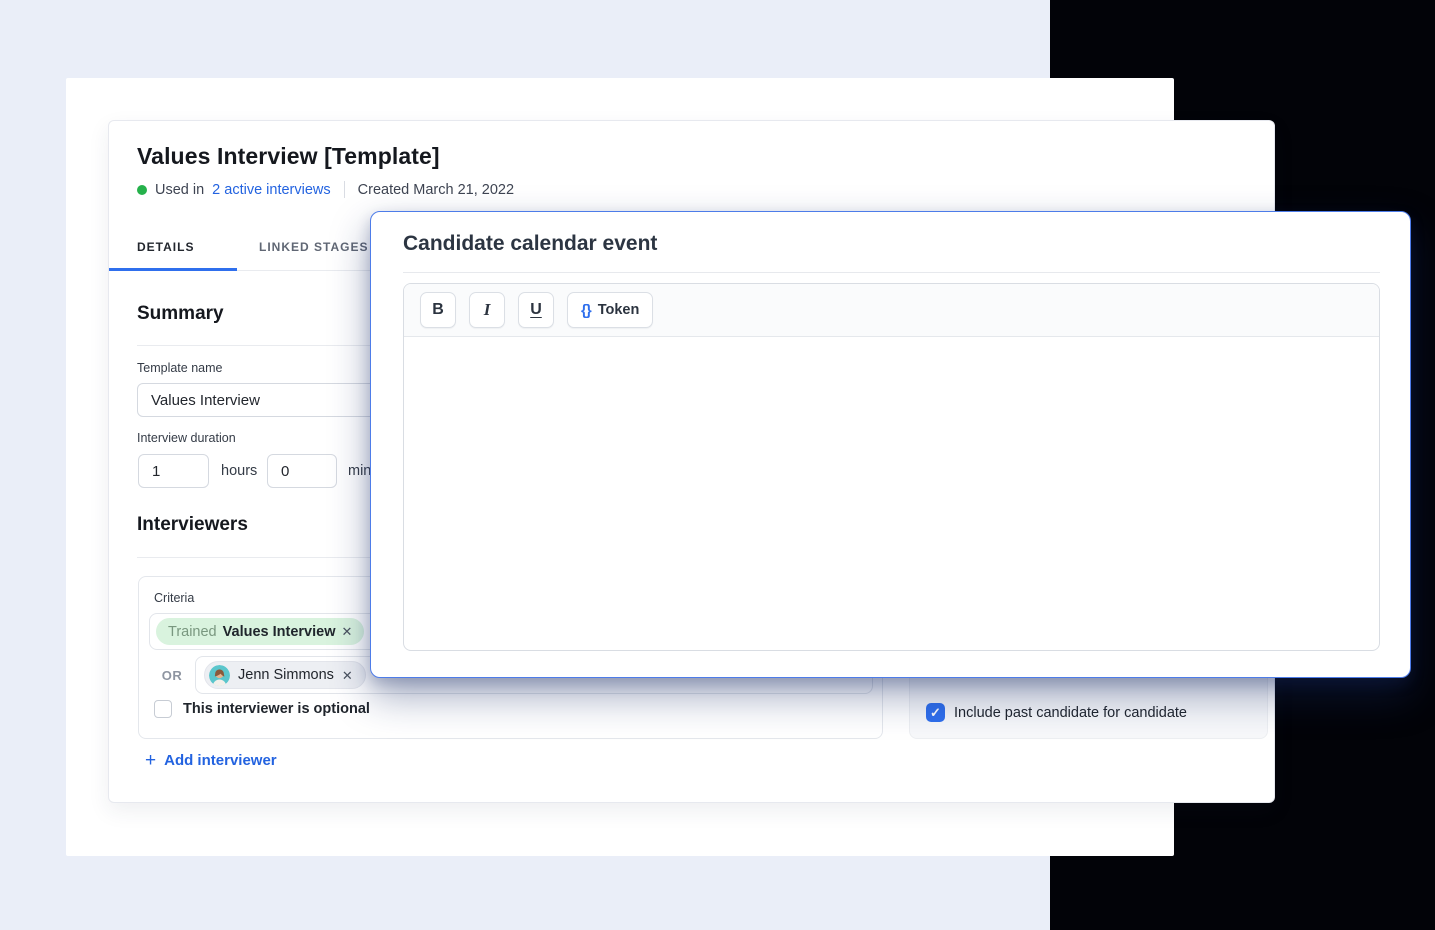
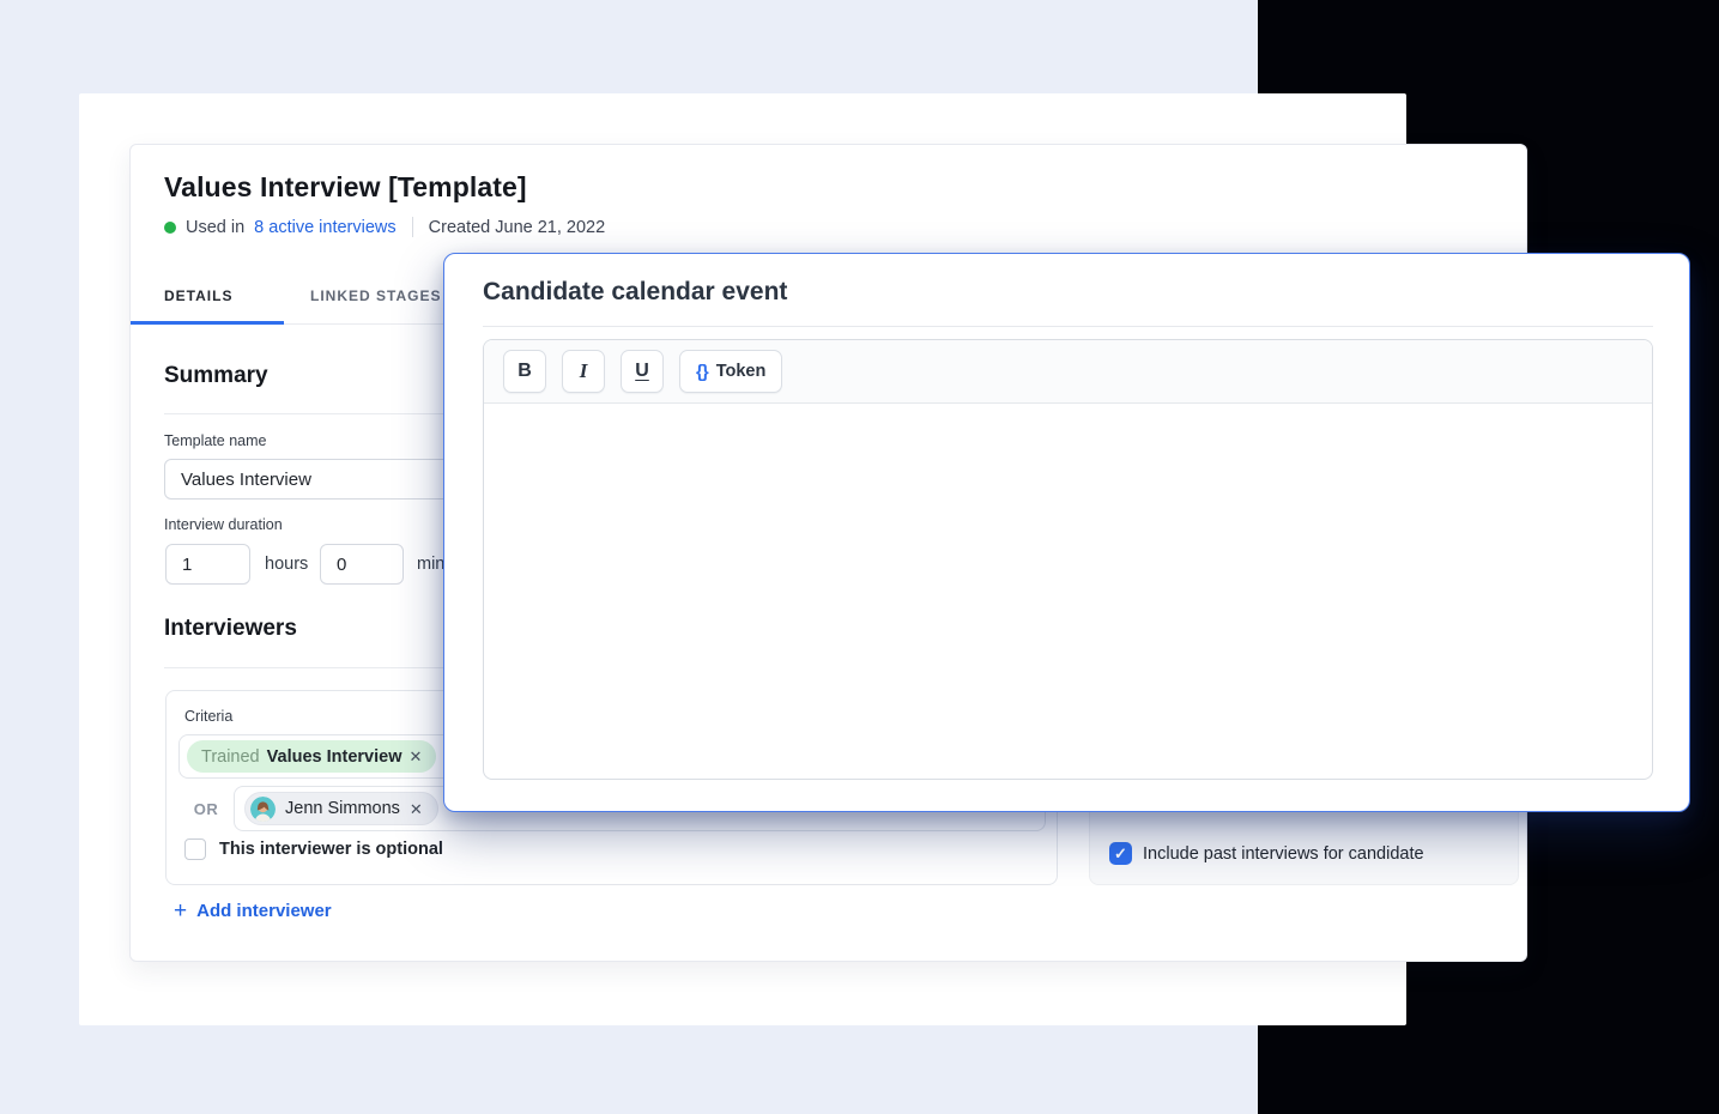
  Values Interview [Template]
  Used in
- 2 active interviews
+ 8 active interviews
- Created March 21, 2022
+ Created June 21, 2022
  DETAILS
  LINKED STAGES
  Summary
  Template name
  Values Interview
  Interview duration
  1
  hours
  0
  Interviewers
  Criteria
  Trained
  Values Interview
  ✕
  OR
  Jenn Simmons
  ✕
  This interviewer is optional
  ✓
- Include past candidate for candidate
+ Include past interviews for candidate
  +
  Add interviewer
  Candidate calendar event
  B
  I
  U
  {}
  Token
